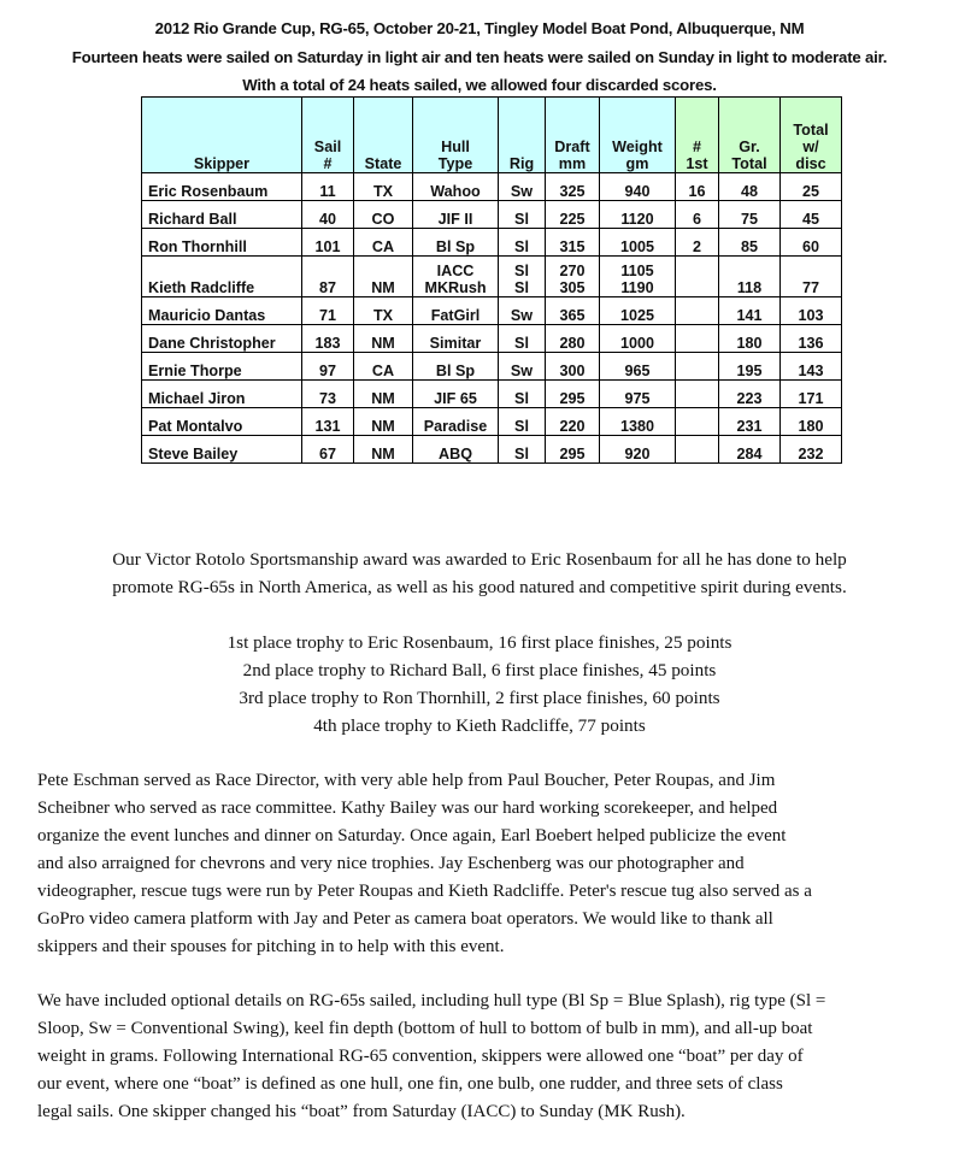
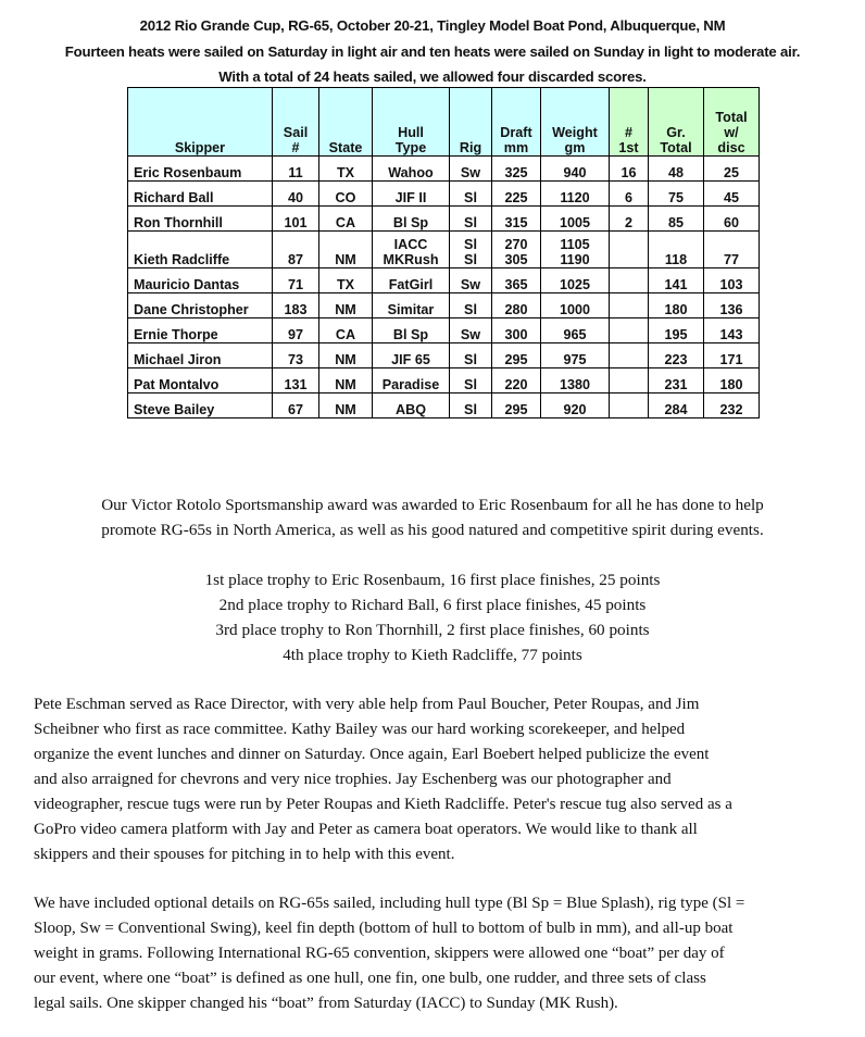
  2012 Rio Grande Cup, RG-65, October 20-21, Tingley Model Boat Pond, Albuquerque, NM
  Fourteen heats were sailed on Saturday in light air and ten heats were sailed on Sunday in light to moderate air.
  With a total of 24 heats sailed, we allowed four discarded scores.
  Skipper	Sail#	State	HullType	Rig	Draftmm	Weightgm	#1st	Gr.Total	Totalw/disc
  Eric Rosenbaum	11	TX	Wahoo	Sw	325	940	16	48	25
  Richard Ball	40	CO	JIF II	Sl	225	1120	6	75	45
  Ron Thornhill	101	CA	Bl Sp	Sl	315	1005	2	85	60
  Kieth Radcliffe	87	NM	IACCMKRush	SlSl	270305	11051190		118	77
  Mauricio Dantas	71	TX	FatGirl	Sw	365	1025		141	103
  Dane Christopher	183	NM	Simitar	Sl	280	1000		180	136
  Ernie Thorpe	97	CA	Bl Sp	Sw	300	965		195	143
  Michael Jiron	73	NM	JIF 65	Sl	295	975		223	171
  Pat Montalvo	131	NM	Paradise	Sl	220	1380		231	180
  Steve Bailey	67	NM	ABQ	Sl	295	920		284	232
  Our Victor Rotolo Sportsmanship award was awarded to Eric Rosenbaum for all he has done to help
  promote RG-65s in North America, as well as his good natured and competitive spirit during events.
  1st place trophy to Eric Rosenbaum, 16 first place finishes, 25 points
  2nd place trophy to Richard Ball, 6 first place finishes, 45 points
  3rd place trophy to Ron Thornhill, 2 first place finishes, 60 points
  4th place trophy to Kieth Radcliffe, 77 points
  Pete Eschman served as Race Director, with very able help from Paul Boucher, Peter Roupas, and Jim
- Scheibner who served as race committee. Kathy Bailey was our hard working scorekeeper, and helped
+ Scheibner who first as race committee. Kathy Bailey was our hard working scorekeeper, and helped
  organize the event lunches and dinner on Saturday. Once again, Earl Boebert helped publicize the event
  and also arraigned for chevrons and very nice trophies. Jay Eschenberg was our photographer and
  videographer, rescue tugs were run by Peter Roupas and Kieth Radcliffe. Peter's rescue tug also served as a
  GoPro video camera platform with Jay and Peter as camera boat operators. We would like to thank all
  skippers and their spouses for pitching in to help with this event.
  We have included optional details on RG-65s sailed, including hull type (Bl Sp = Blue Splash), rig type (Sl =
  Sloop, Sw = Conventional Swing), keel fin depth (bottom of hull to bottom of bulb in mm), and all-up boat
  weight in grams. Following International RG-65 convention, skippers were allowed one “boat” per day of
  our event, where one “boat” is defined as one hull, one fin, one bulb, one rudder, and three sets of class
  legal sails. One skipper changed his “boat” from Saturday (IACC) to Sunday (MK Rush).
